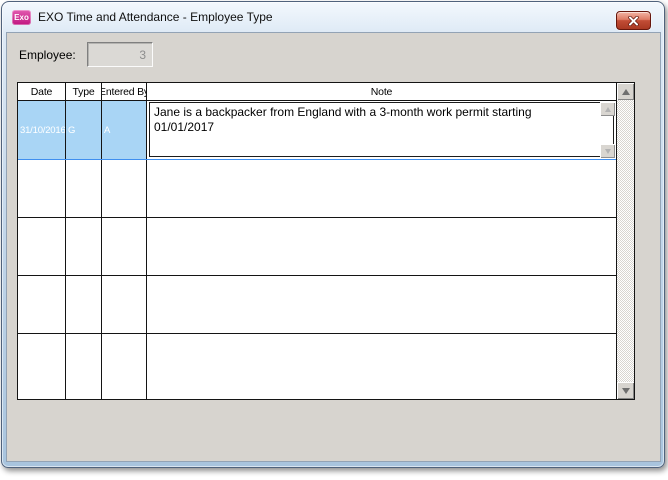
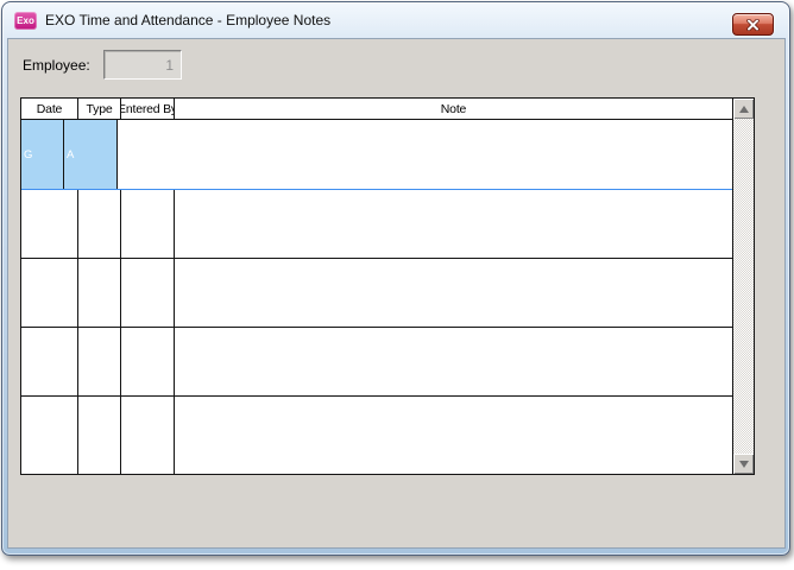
  Exo
- EXO Time and Attendance - Employee Type
+ EXO Time and Attendance - Employee Notes
  Employee:
- 3
+ 1
  Date
  Type
  Entered By
  Note
- 31/10/2016
  G
  A
- Jane is a backpacker from England with a 3-month work permit starting 01/01/2017
